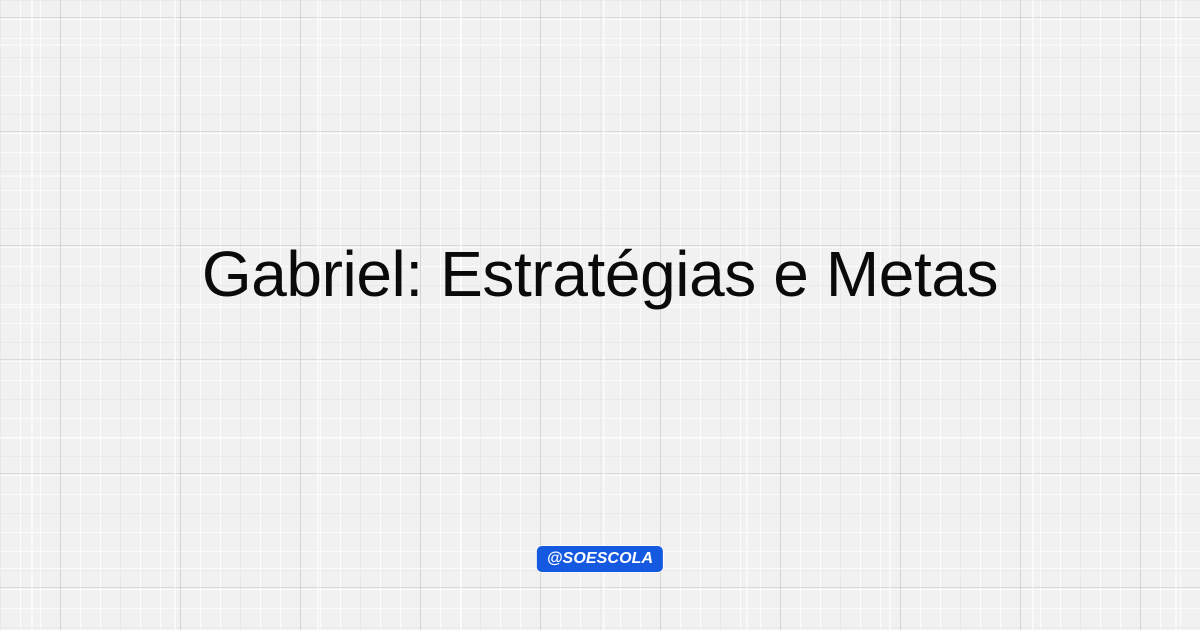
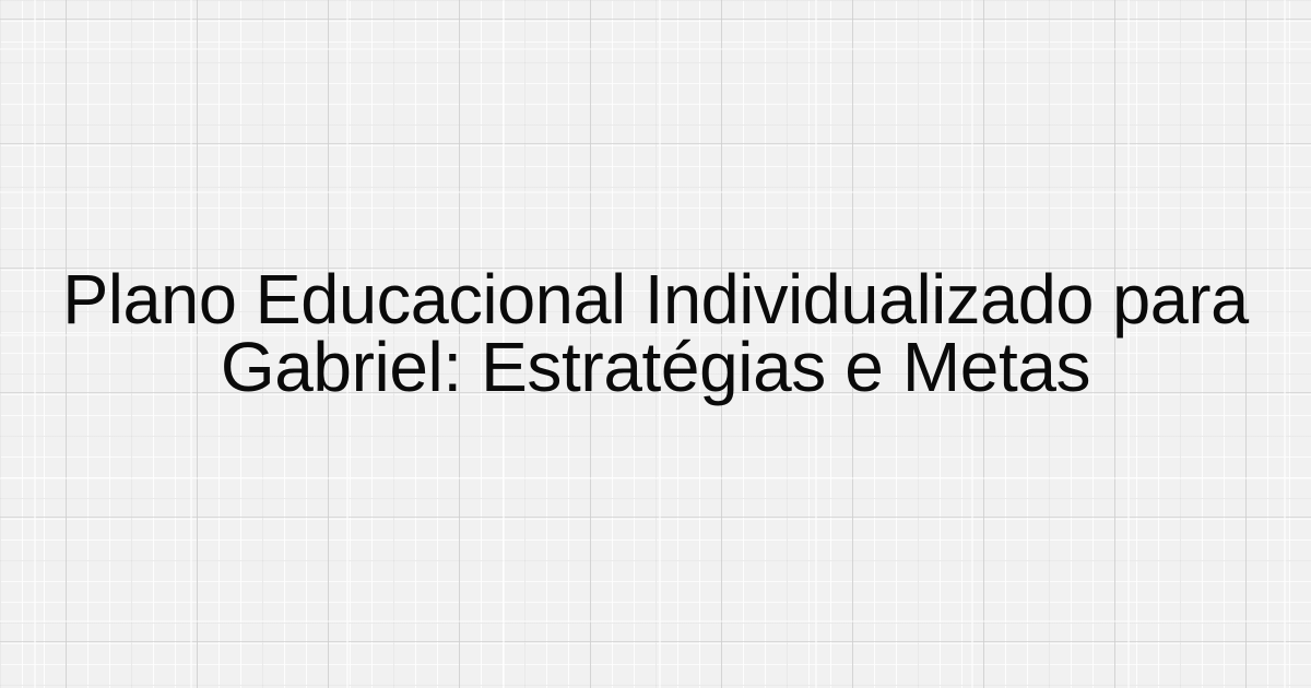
+ Plano Educacional Individualizado para
  Gabriel: Estratégias e Metas
- @SOESCOLA
